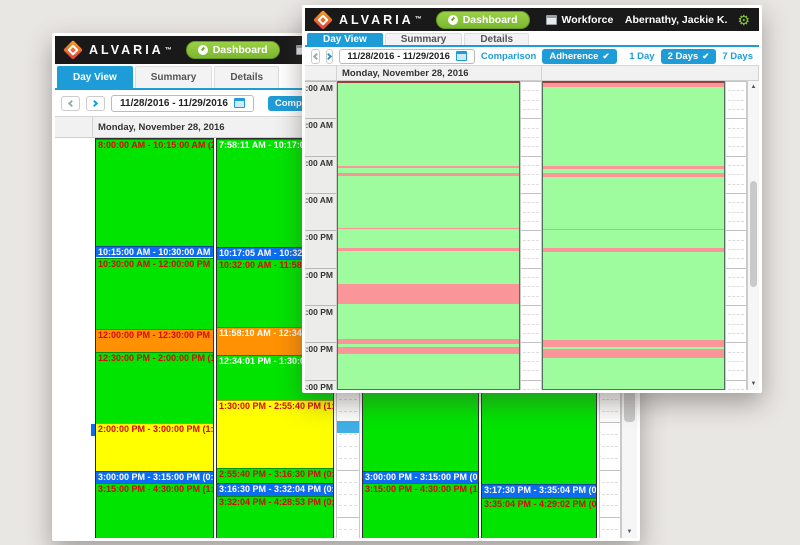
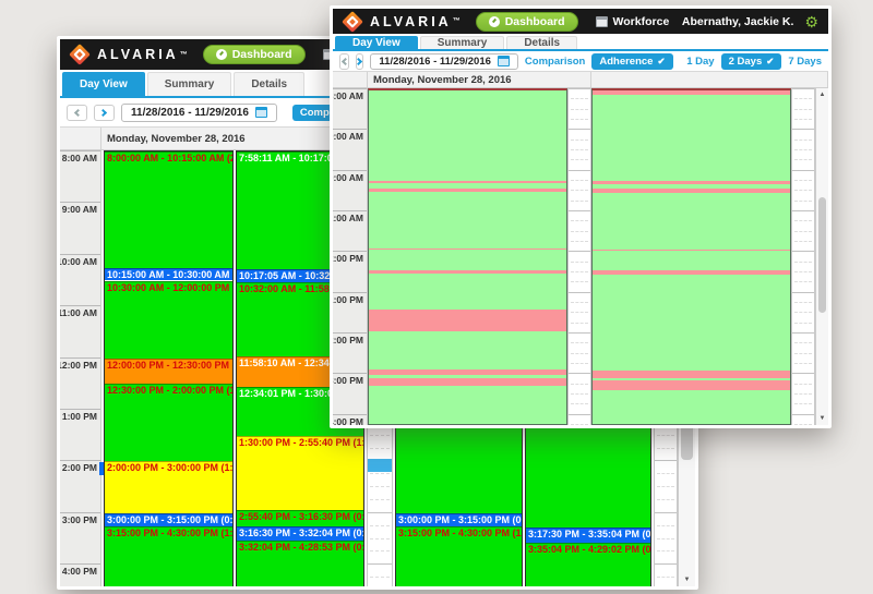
  ALVARIA
  Dashboard
  Day View
  Summary
  Details
  11/28/2016 - 11/29/2016
  Monday, November 28, 2016
+ 8:00 AM
+ 9:00 AM
+ 10:00 AM
+ 11:00 AM
+ 12:00 PM
+ 1:00 PM
+ 2:00 PM
+ 3:00 PM
+ 4:00 PM
  8:00:00 AM - 10:15:00 AM (
  10:15:00 AM - 10:30:00 AM
  10:30:00 AM - 12:00:00 PM
  12:00:00 PM - 12:30:00 PM
  12:30:00 PM - 2:00:00 PM (
  2:00:00 PM - 3:00:00 PM (1:
  3:00:00 PM - 3:15:00 PM (0:
  3:15:00 PM - 4:30:00 PM (1:
  7:58:11 AM - 10:17:
  10:17:05 AM - 10:32
  10:32:00 AM - 11:58
  11:58:10 AM - 12:34
  12:34:01 PM - 1:30:
  1:30:00 PM - 2:55:40 PM (1
  2:55:40 PM - 3:16:30 PM (0
  3:16:30 PM - 3:32:04 PM (0
  3:32:04 PM - 4:28:53 PM (0
  3:00:00 PM - 3:15:00 PM (0
  3:15:00 PM - 4:30:00 PM (1
  3:17:30 PM - 3:35:04 PM (0
  3:35:04 PM - 4:29:02 PM (0
  ALVARIA
  Dashboard
  Workforce
  Abernathy, Jackie K.
  ⚙
  Day View
  Summary
  Details
  11/28/2016 - 11/29/2016
  Comparison
  Adherence
  ✔
  1 Day
  2 Days
  ✔
  7 Days
  Monday, November 28, 2016
  :00 AM
  :00 AM
  :00 AM
  :00 AM
  :00 PM
  :00 PM
  :00 PM
  :00 PM
  :00 PM
